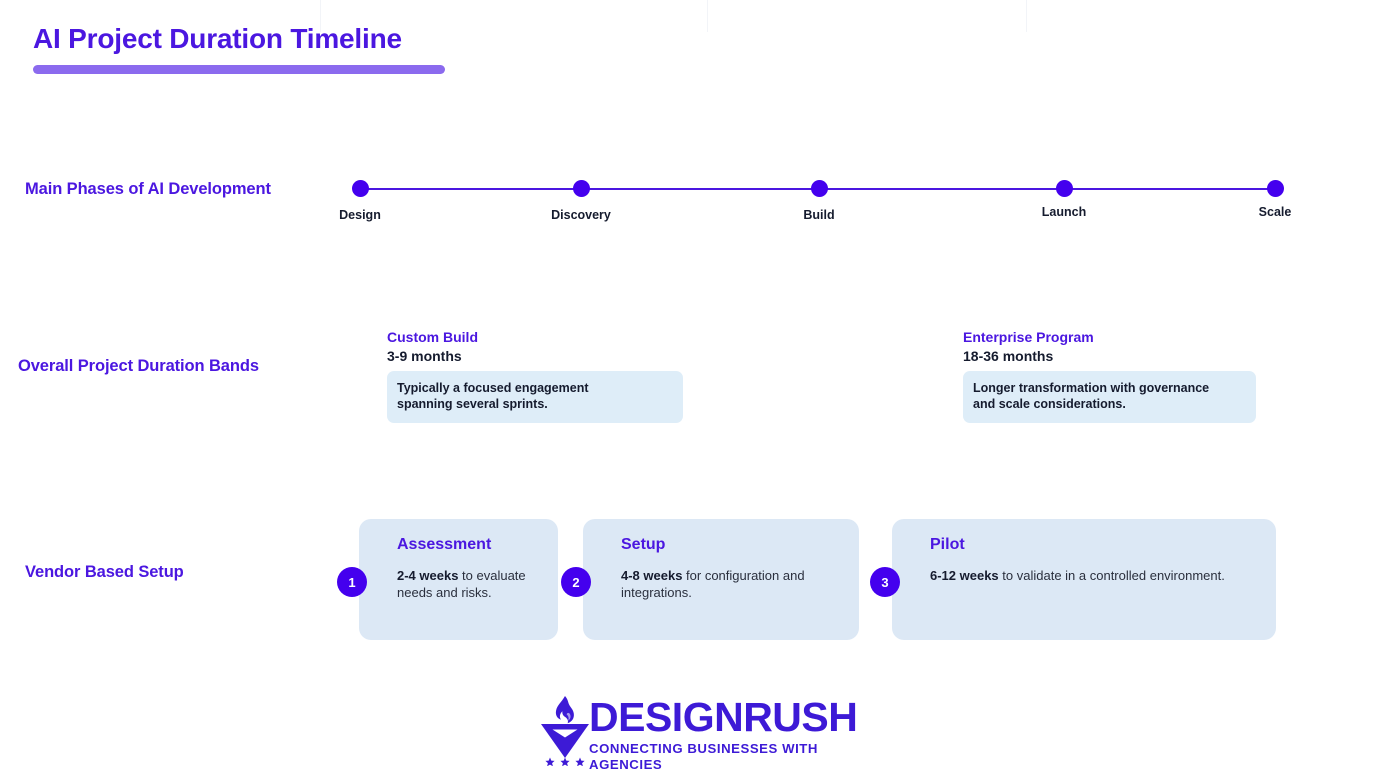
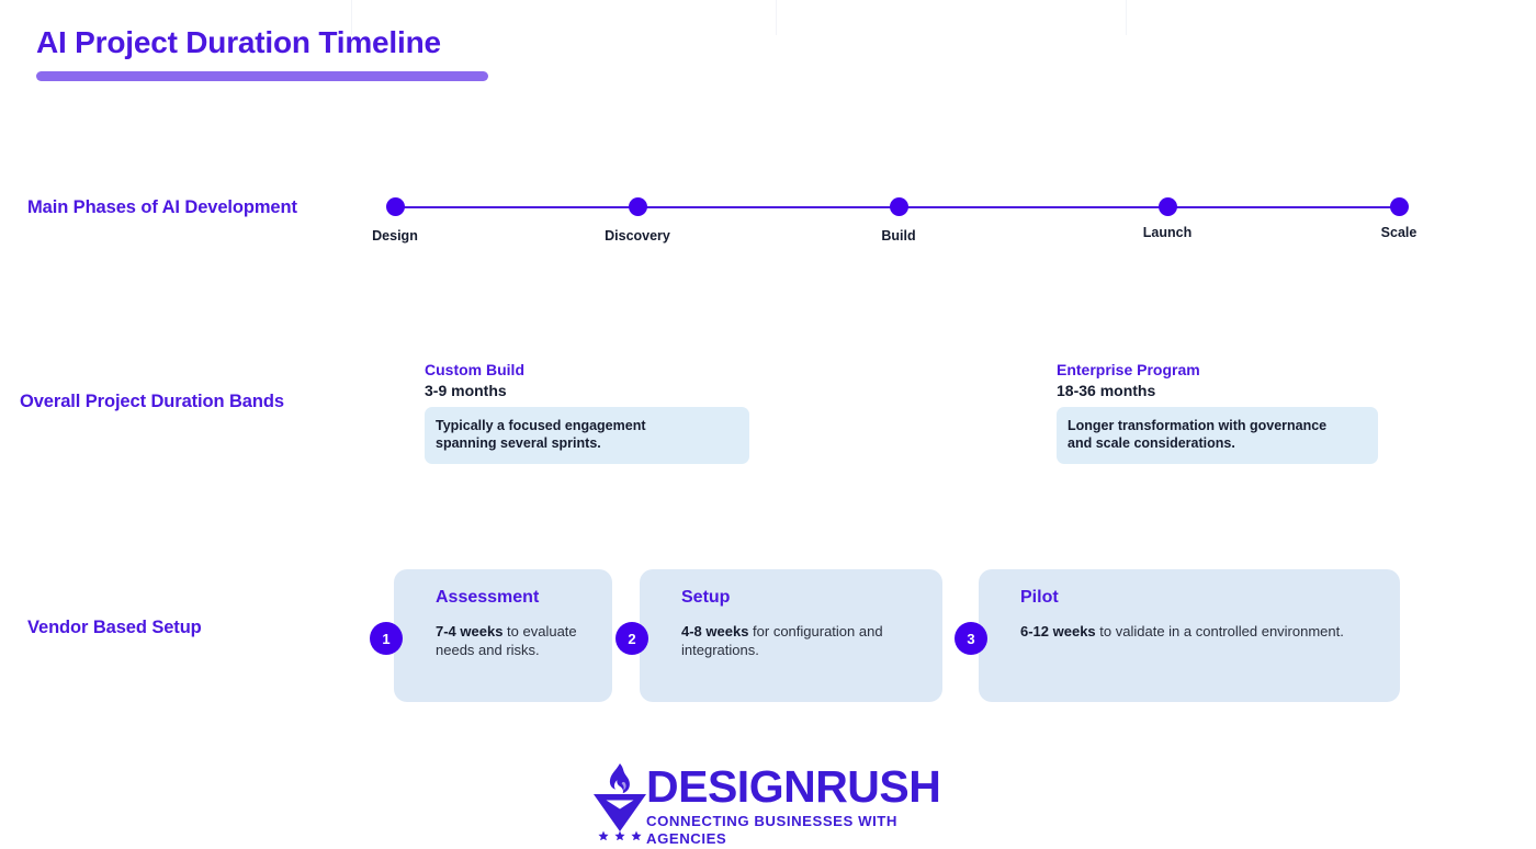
  AI Project Duration Timeline
  Main Phases of AI Development
  Design
  Discovery
  Build
  Launch
  Scale
  Overall Project Duration Bands
  Custom Build
  3-9 months
  Typically a focused engagement
  spanning several sprints.
  Enterprise Program
  18-36 months
  Longer transformation with governance
  and scale considerations.
  Vendor Based Setup
  1
  Assessment
- 2-4 weeks to evaluate needs and risks.
+ 7-4 weeks to evaluate needs and risks.
  2
  Setup
  4-8 weeks for configuration and integrations.
  3
  Pilot
  6-12 weeks to validate in a controlled environment.
  DESIGNRUSH
  CONNECTING BUSINESSES WITH AGENCIES
